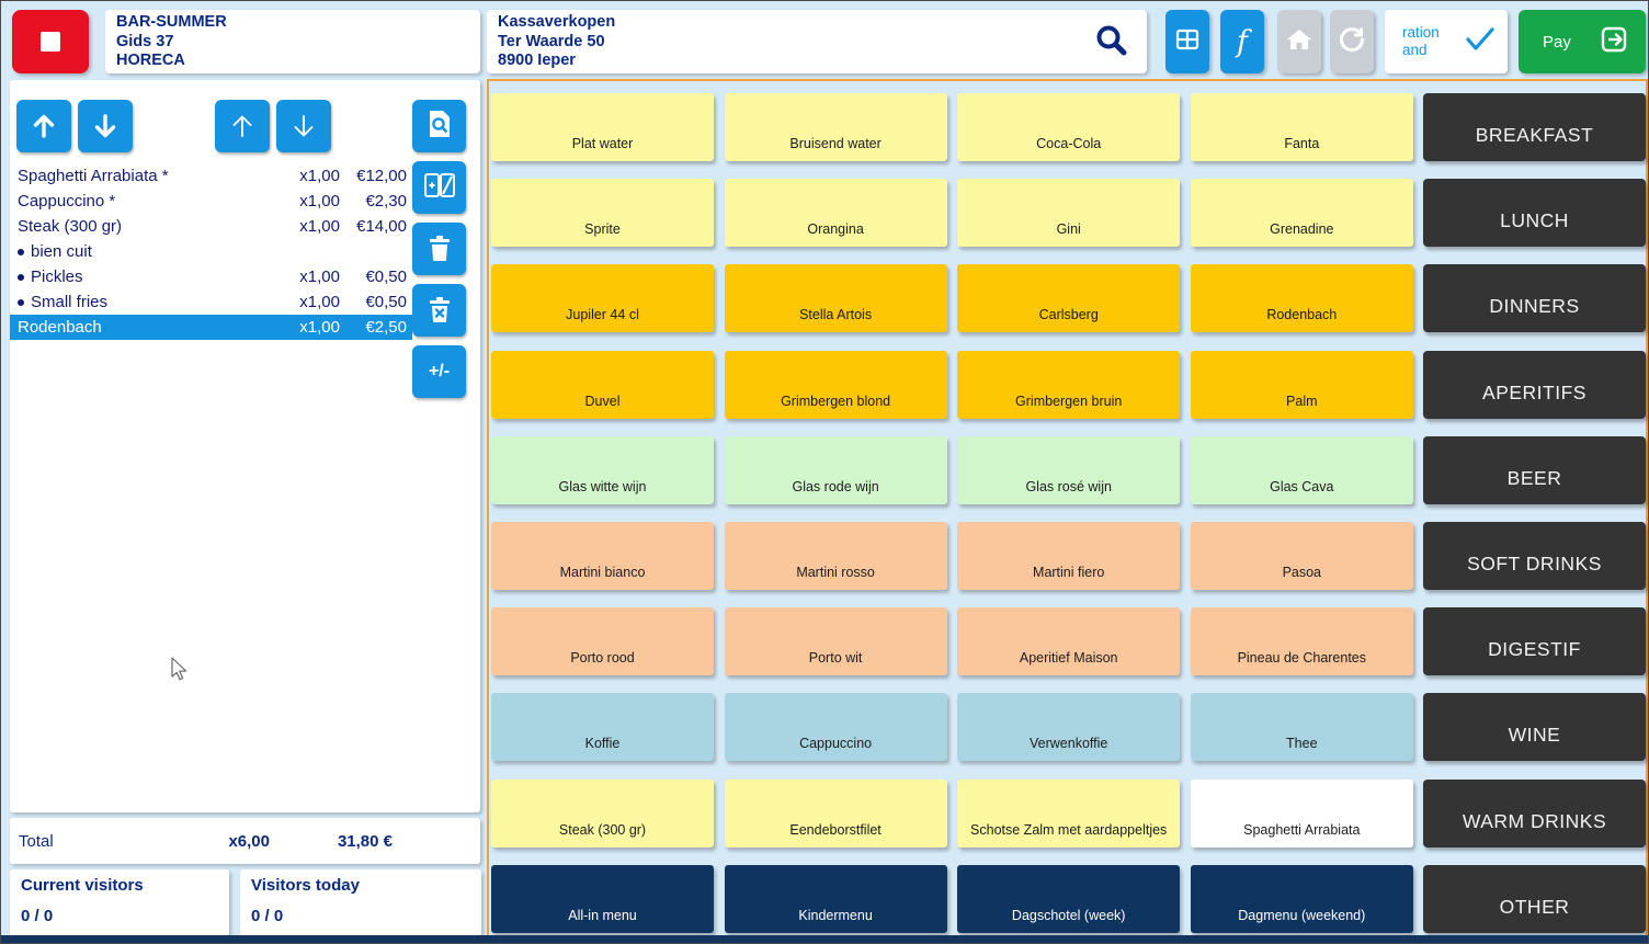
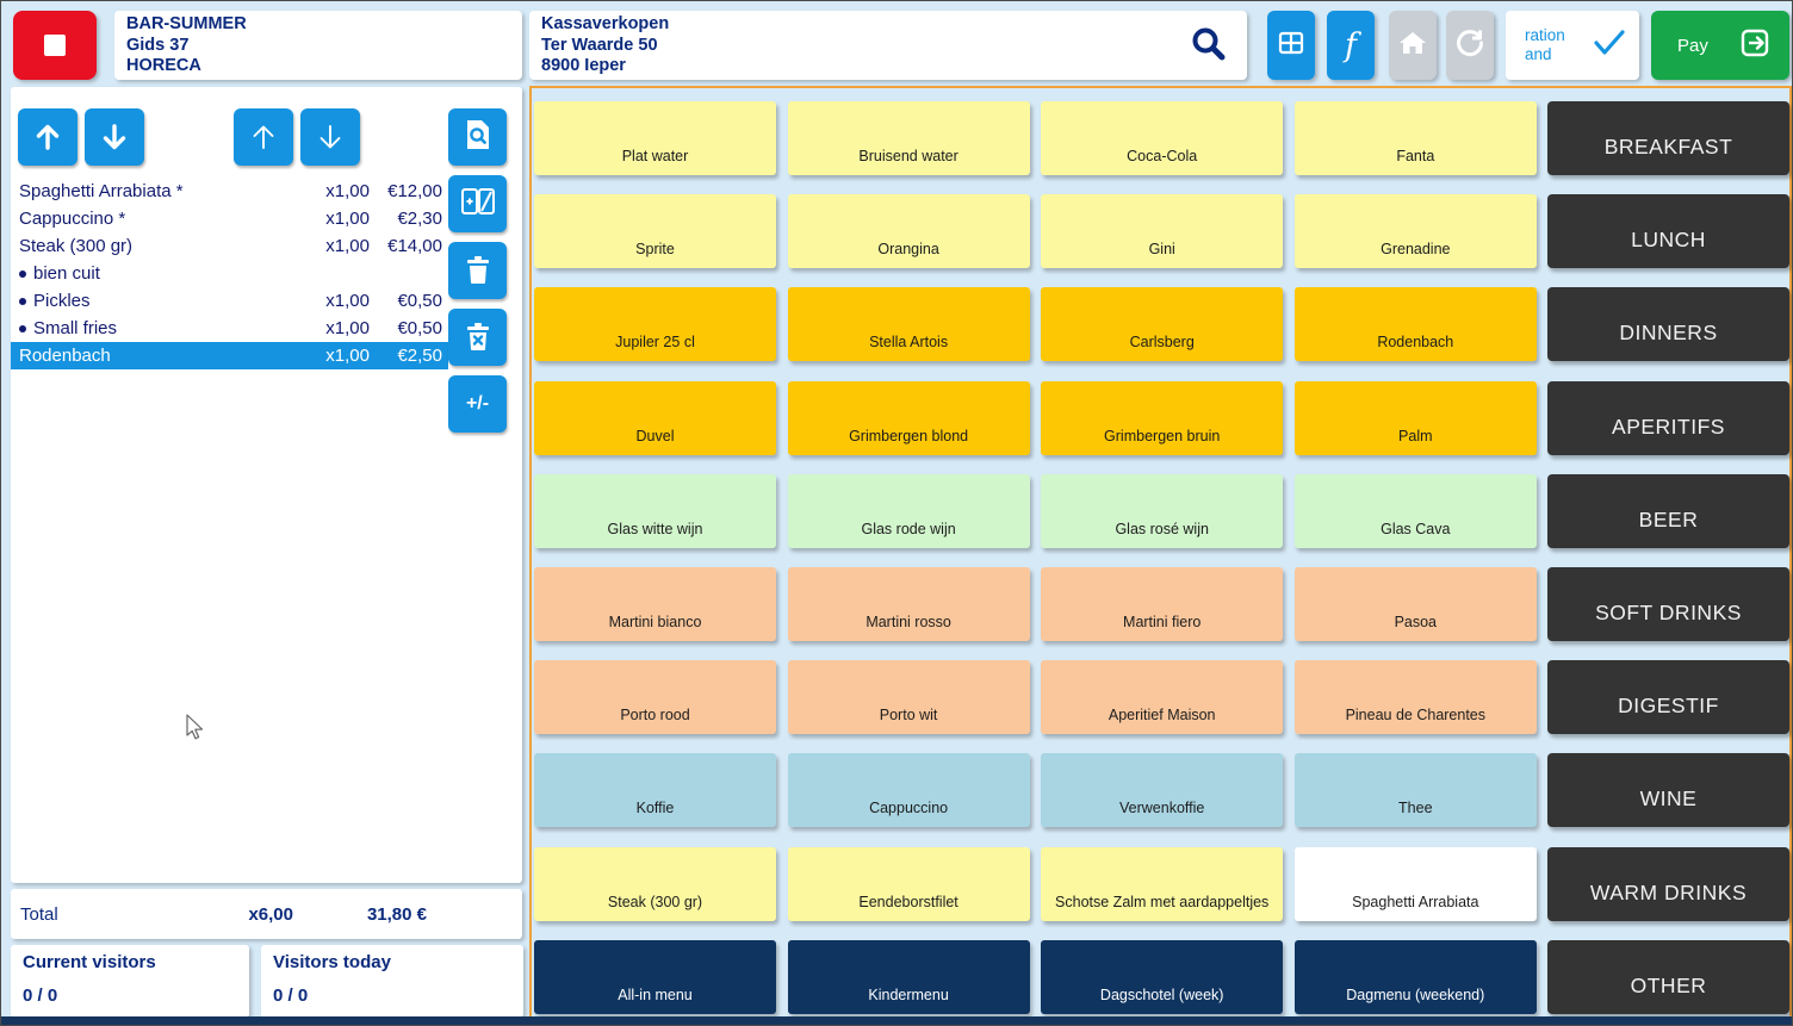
  BAR-SUMMER
  Gids 37
  HORECA
  Kassaverkopen
  Ter Waarde 50
  8900 Ieper
  f
  ration
  and
  Pay
  Spaghetti Arrabiata *
  x1,00
  €12,00
  Cappuccino *
  x1,00
  €2,30
  Steak (300 gr)
  x1,00
  €14,00
  bien cuit
  Pickles
  x1,00
  €0,50
  Small fries
  x1,00
  €0,50
  Rodenbach
  x1,00
  €2,50
  +/-
  Total
  x6,00
  31,80 €
  Current visitors
  0 / 0
  Visitors today
  0 / 0
  Plat water
  Bruisend water
  Coca-Cola
  Fanta
  Sprite
  Orangina
  Gini
  Grenadine
- Jupiler 44 cl
+ Jupiler 25 cl
  Stella Artois
  Carlsberg
  Rodenbach
  Duvel
  Grimbergen blond
  Grimbergen bruin
  Palm
  Glas witte wijn
  Glas rode wijn
  Glas rosé wijn
  Glas Cava
  Martini bianco
  Martini rosso
  Martini fiero
  Pasoa
  Porto rood
  Porto wit
  Aperitief Maison
  Pineau de Charentes
  Koffie
  Cappuccino
  Verwenkoffie
  Thee
  Steak (300 gr)
  Eendeborstfilet
  Schotse Zalm met aardappeltjes
  Spaghetti Arrabiata
  All-in menu
  Kindermenu
  Dagschotel (week)
  Dagmenu (weekend)
  BREAKFAST
  LUNCH
  DINNERS
  APERITIFS
  BEER
  SOFT DRINKS
  DIGESTIF
  WINE
  WARM DRINKS
  OTHER
